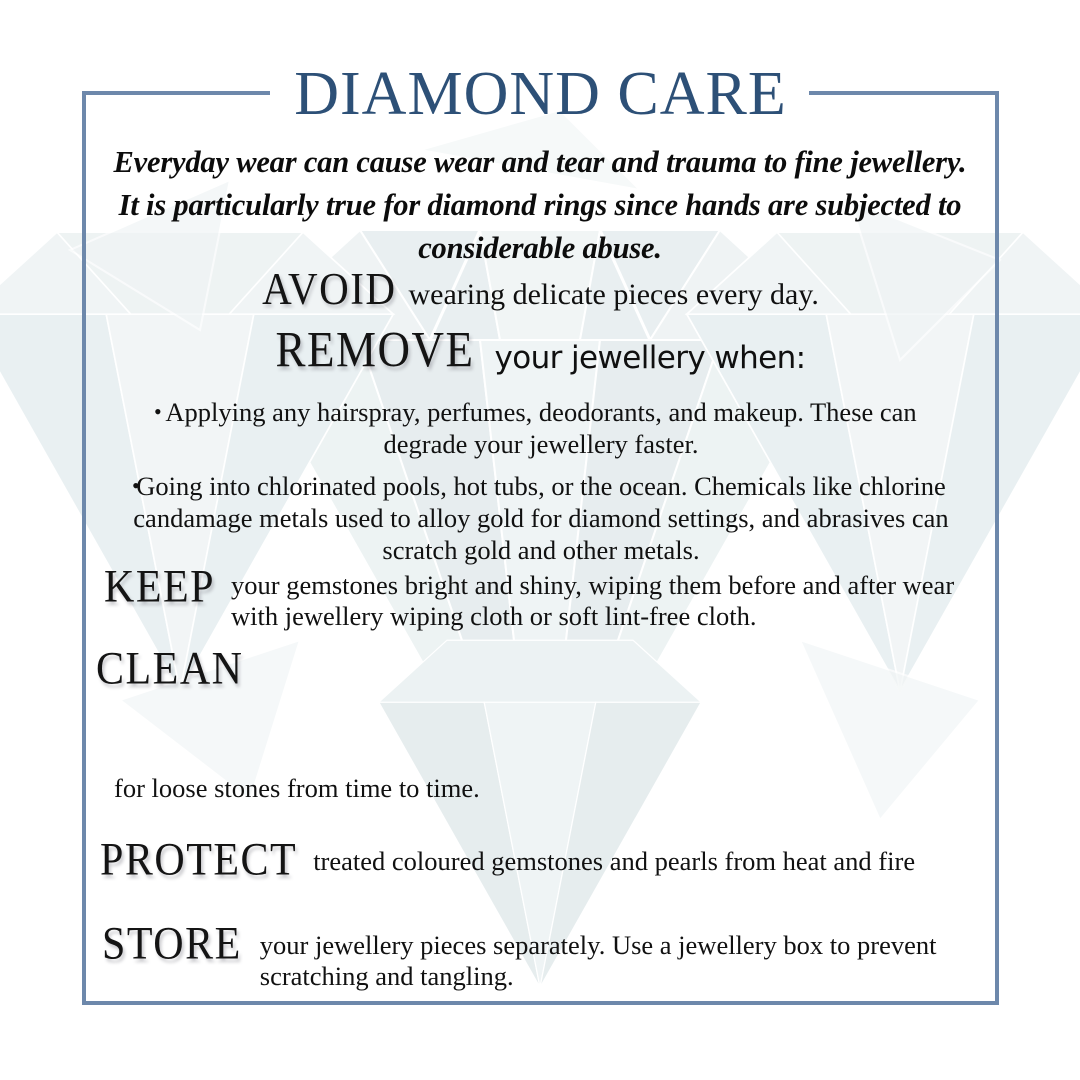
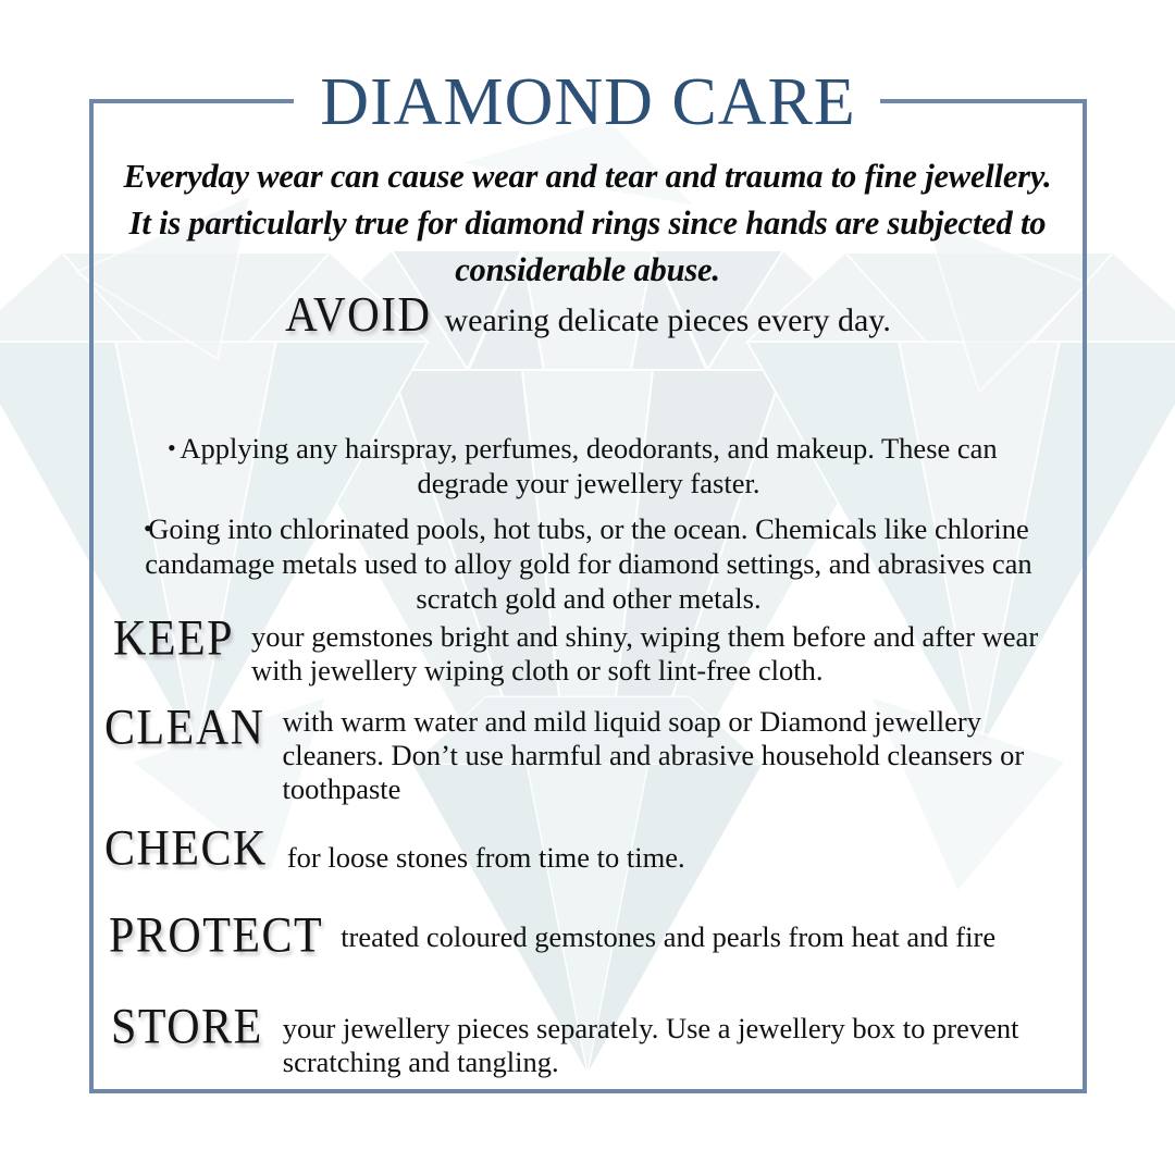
  DIAMOND CARE
  Everyday wear can cause wear and tear and trauma to fine jewellery. It is particularly true for diamond rings since hands are subjected to considerable abuse.
  AVOID wearing delicate pieces every day.
- REMOVE your jewellery when:
  •
  Applying any hairspray, perfumes, deodorants, and makeup. These can degrade your jewellery faster.
  •
  Going into chlorinated pools, hot tubs, or the ocean. Chemicals like chlorine candamage metals used to alloy gold for diamond settings, and abrasives can scratch gold and other metals.
  KEEP
  your gemstones bright and shiny, wiping them before and after wear with jewellery wiping cloth or soft lint-free cloth.
  CLEAN
+ with warm water and mild liquid soap or Diamond jewellery cleaners. Don’t use harmful and abrasive household cleansers or toothpaste
+ CHECK
  for loose stones from time to time.
  PROTECT
  treated coloured gemstones and pearls from heat and fire
  STORE
  your jewellery pieces separately. Use a jewellery box to prevent scratching and tangling.
